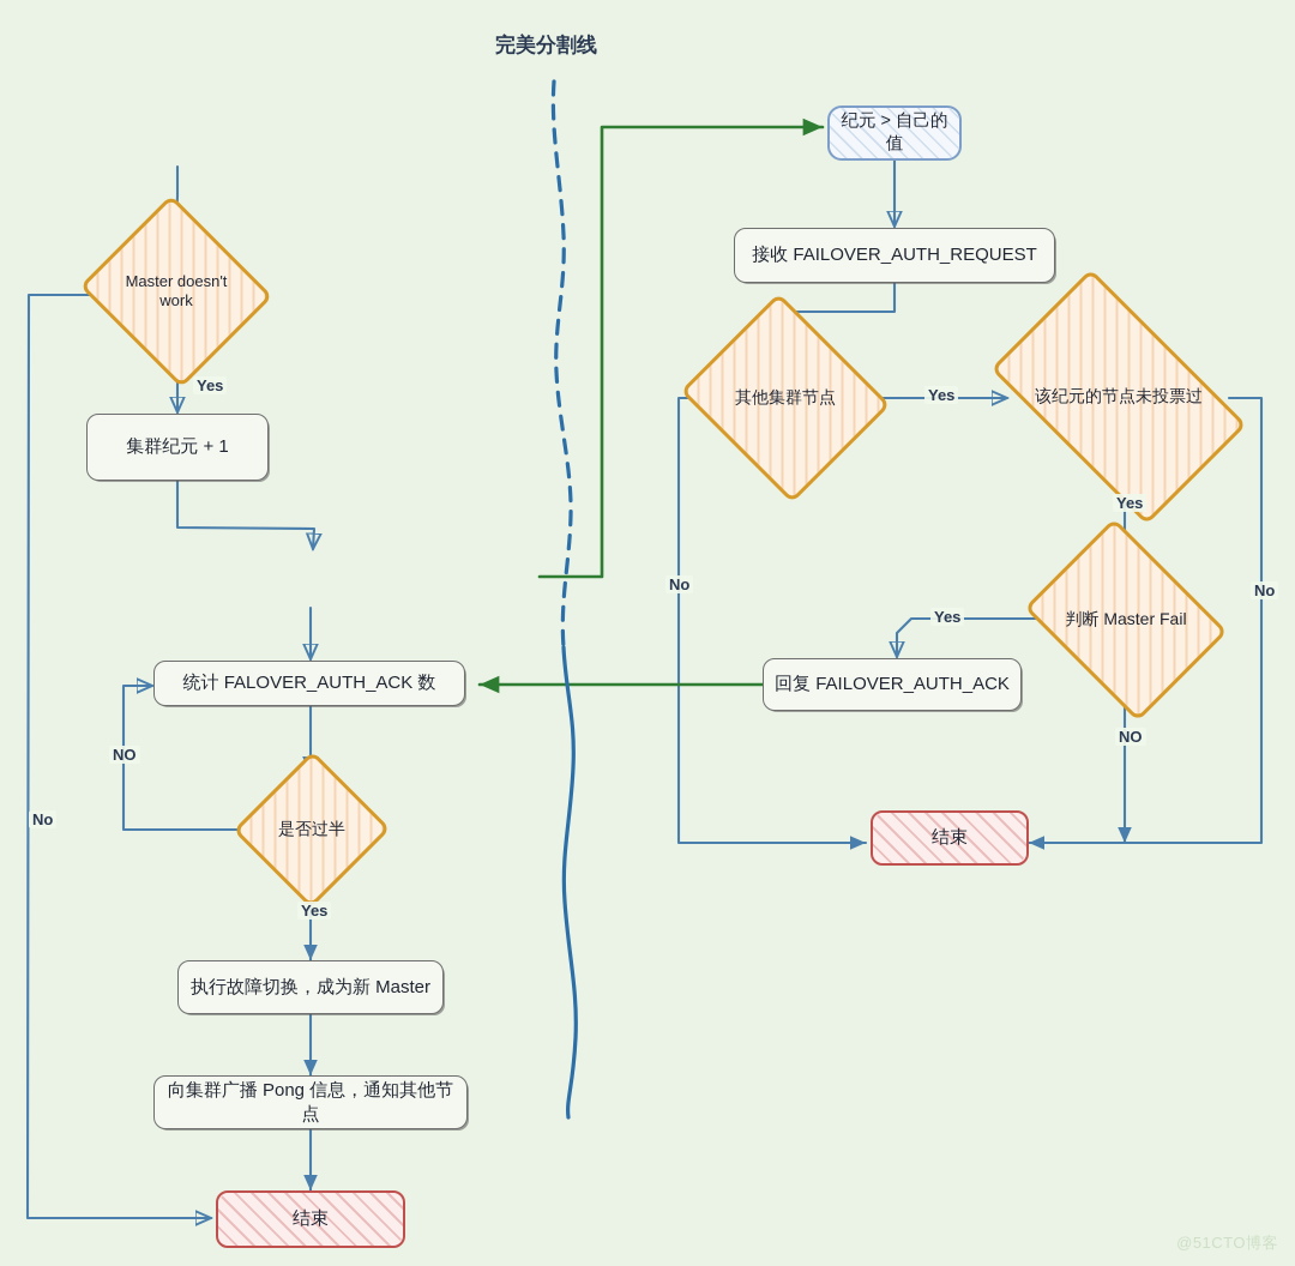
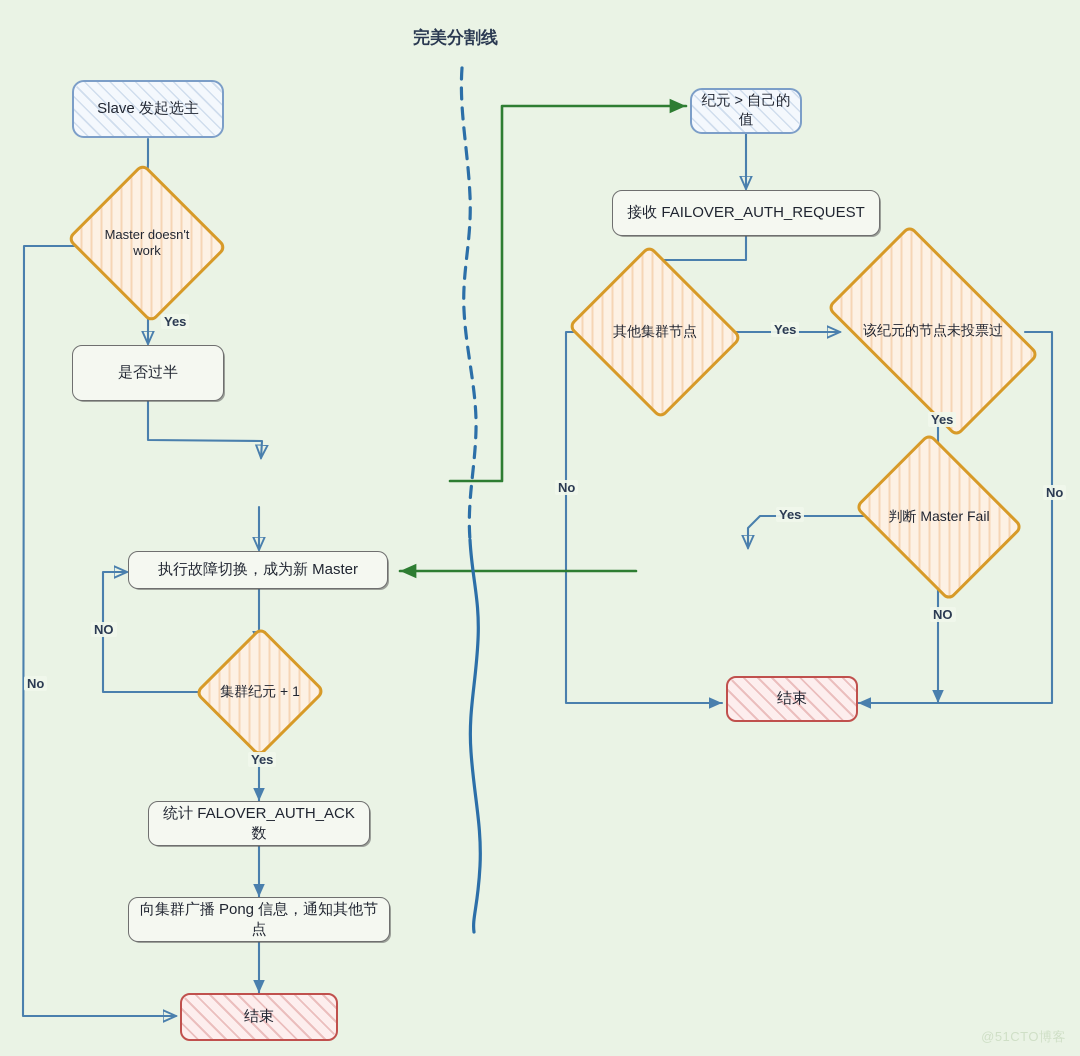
  完美分割线
+ Slave 发起选主
  Master doesn't
  work
- 集群纪元 + 1
+ 是否过半
- 统计 FALOVER_AUTH_ACK 数
+ 执行故障切换，成为新 Master
- 是否过半
+ 集群纪元 + 1
- 执行故障切换，成为新 Master
+ 统计 FALOVER_AUTH_ACK 数
  向集群广播 Pong 信息，通知其他节点
  结束
  纪元 > 自己的值
  接收 FAILOVER_AUTH_REQUEST
  其他集群节点
  该纪元的节点未投票过
  判断 Master Fail
- 回复 FAILOVER_AUTH_ACK
  结束
  Yes
  No
  NO
  Yes
  Yes
  No
  Yes
  No
  Yes
  NO
  @51CTO博客
